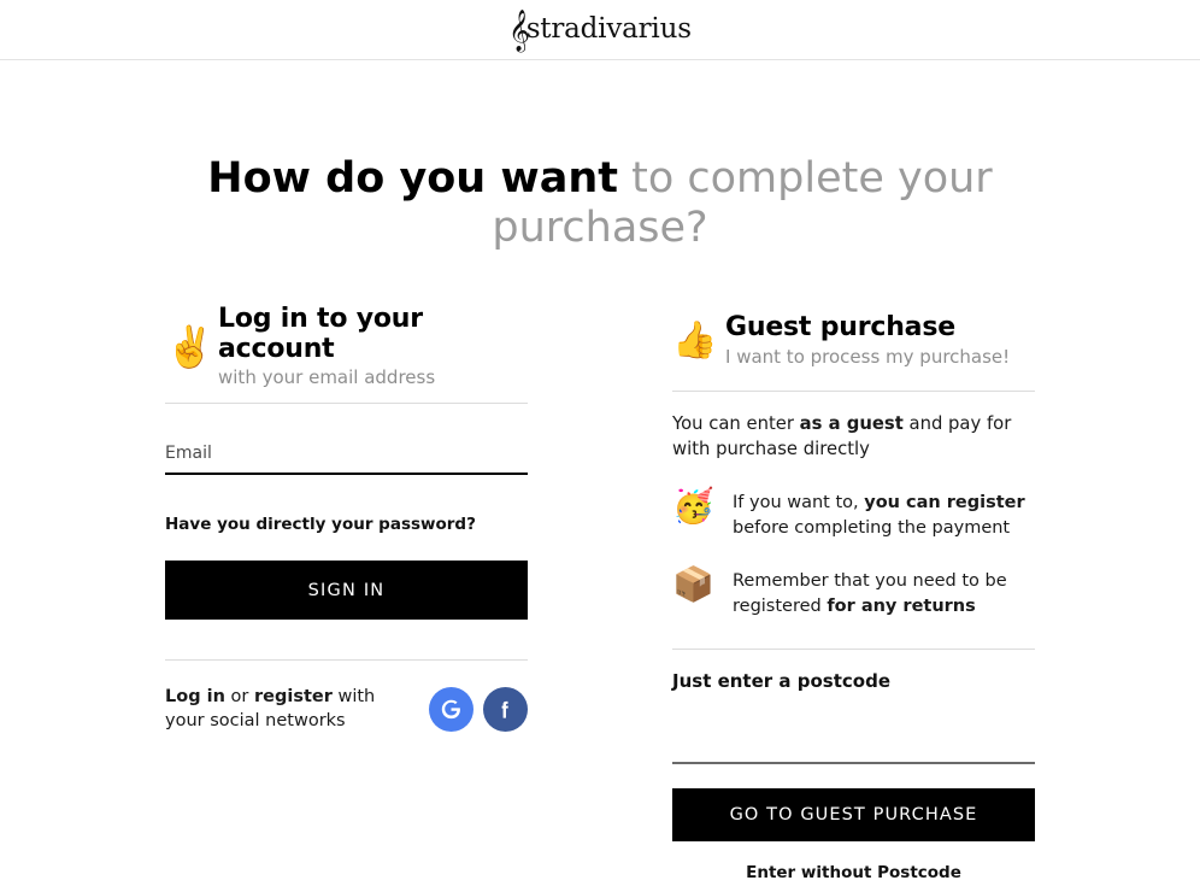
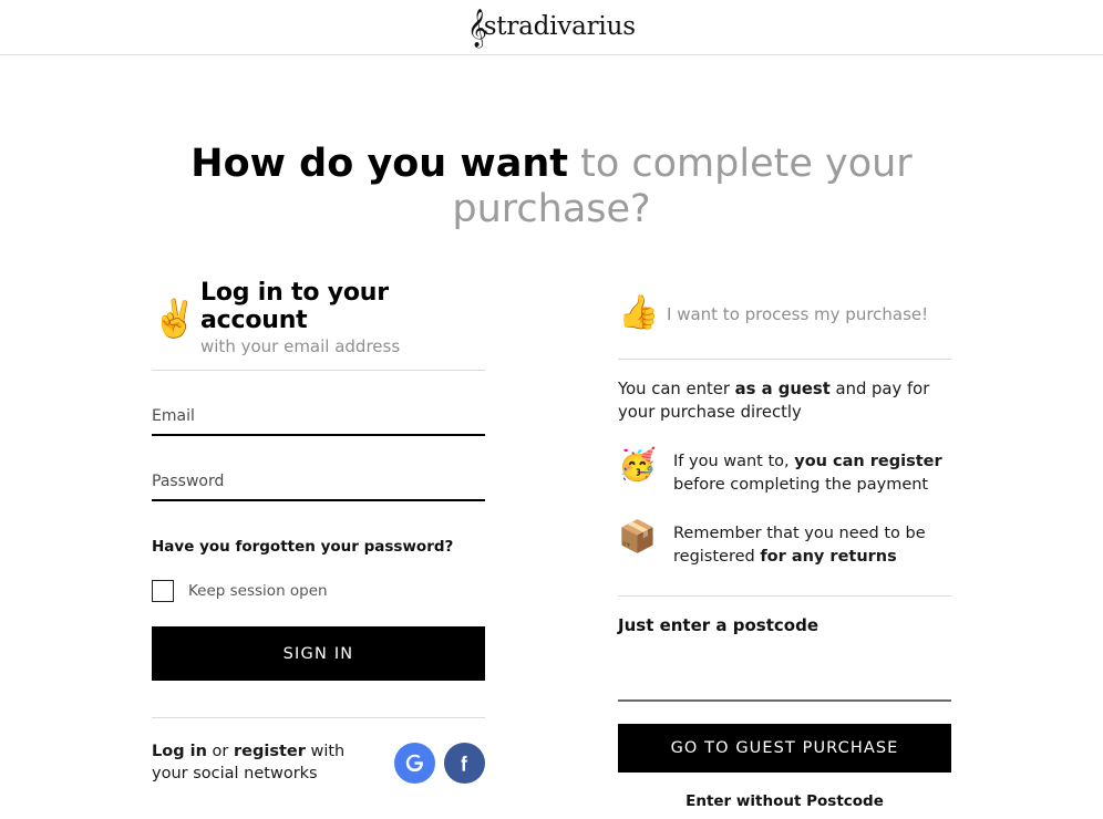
  𝄞
  stradivarius
  How do you want to complete your purchase?
  ✌️
  Log in to your account
  with your email address
  Email
+ Password
- Have you directly your password?
+ Have you forgotten your password?
+ Keep session open
  SIGN IN
  Log in or register with your social networks
  👍
- Guest purchase
  I want to process my purchase!
- You can enter as a guest and pay for with purchase directly
+ You can enter as a guest and pay for your purchase directly
  🥳
  If you want to, you can register before completing the payment
  📦
  Remember that you need to be registered for any returns
  Just enter a postcode
  GO TO GUEST PURCHASE
  Enter without Postcode
